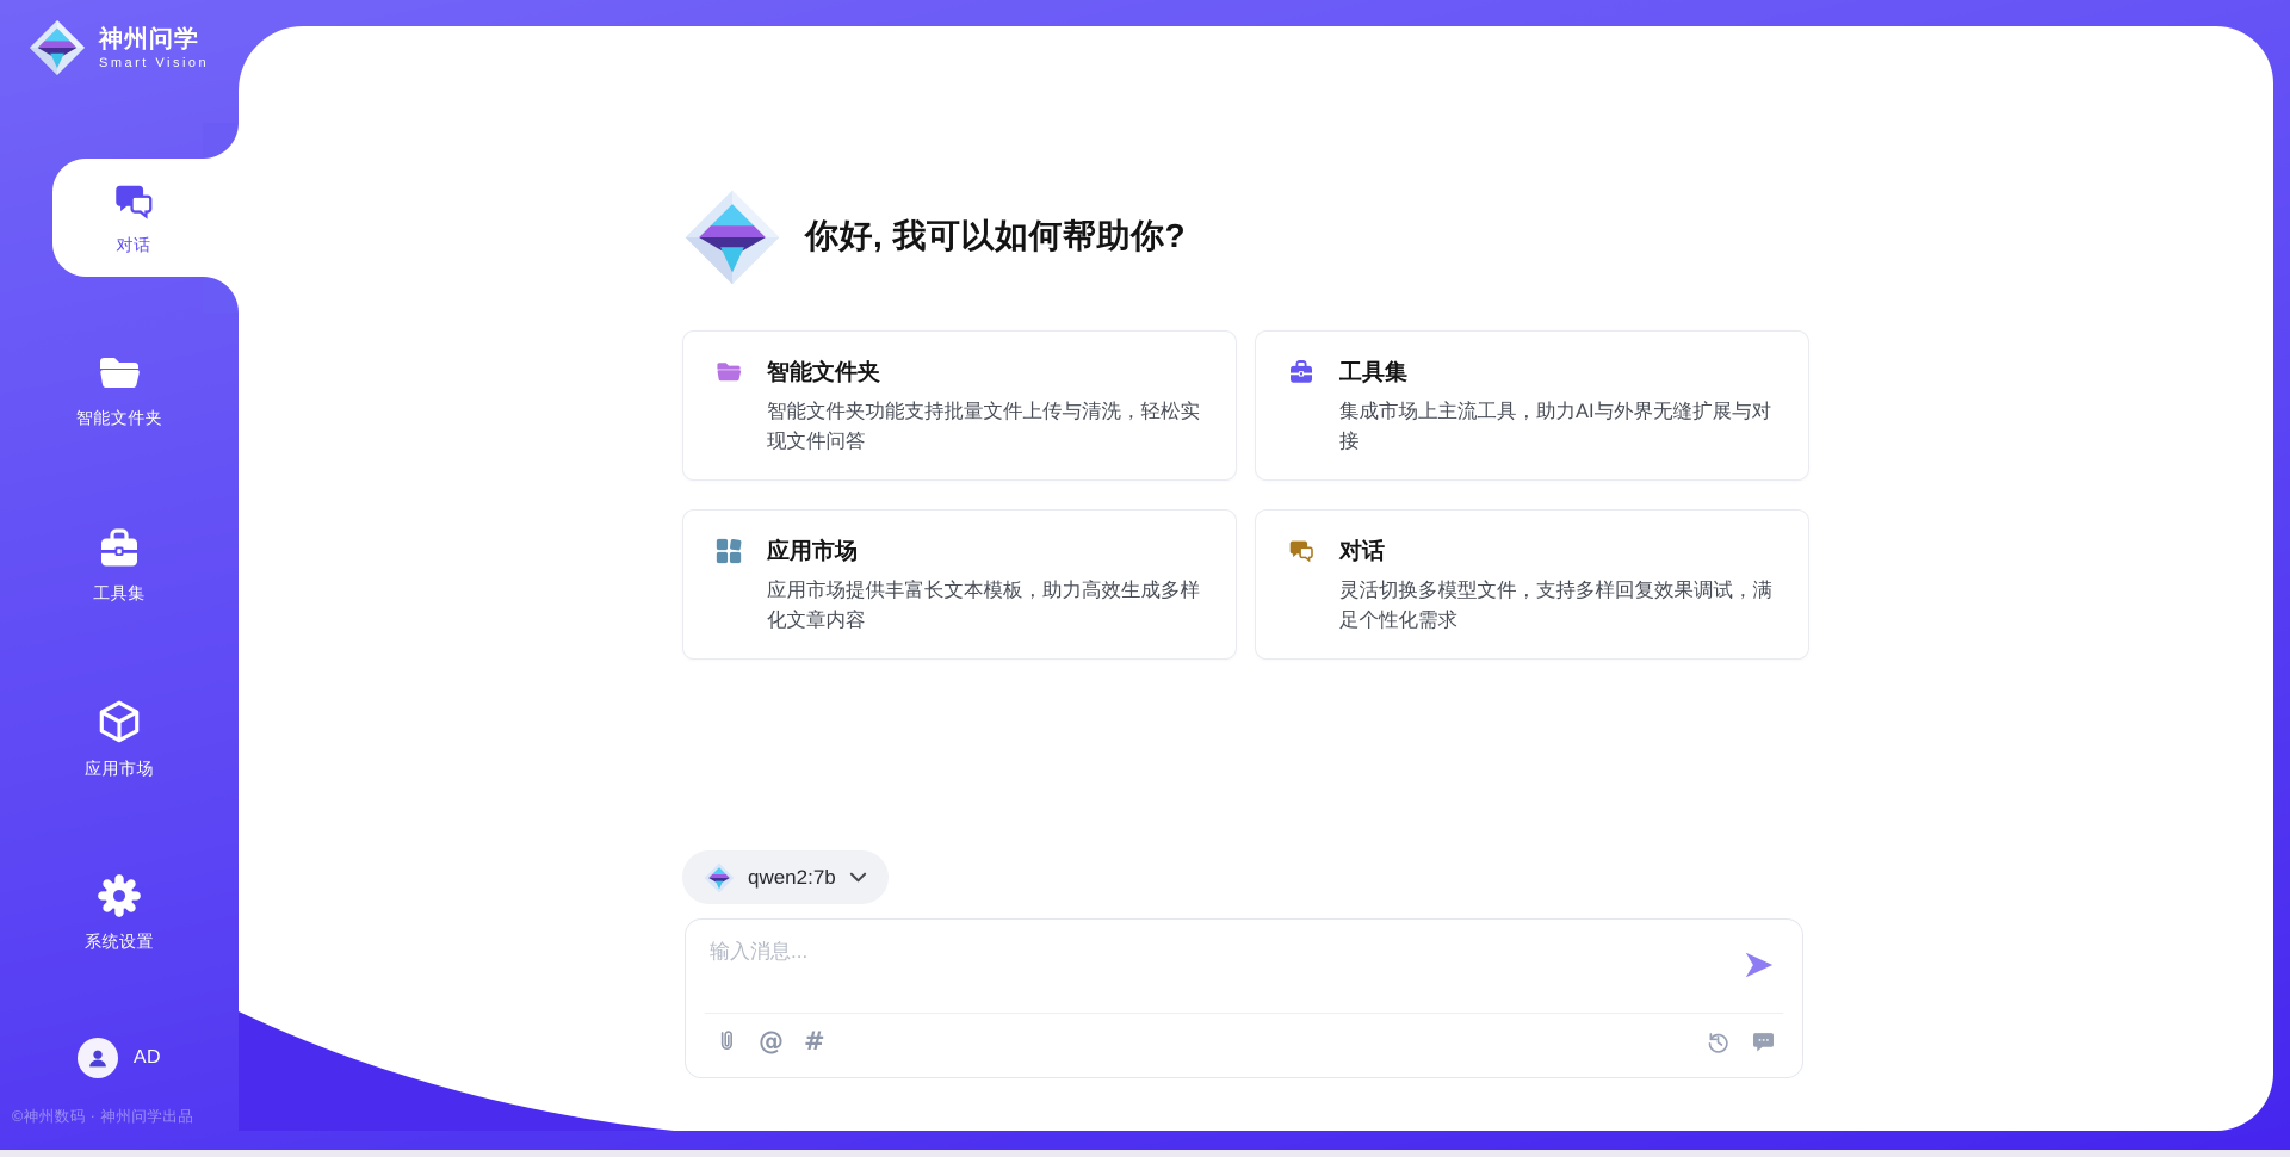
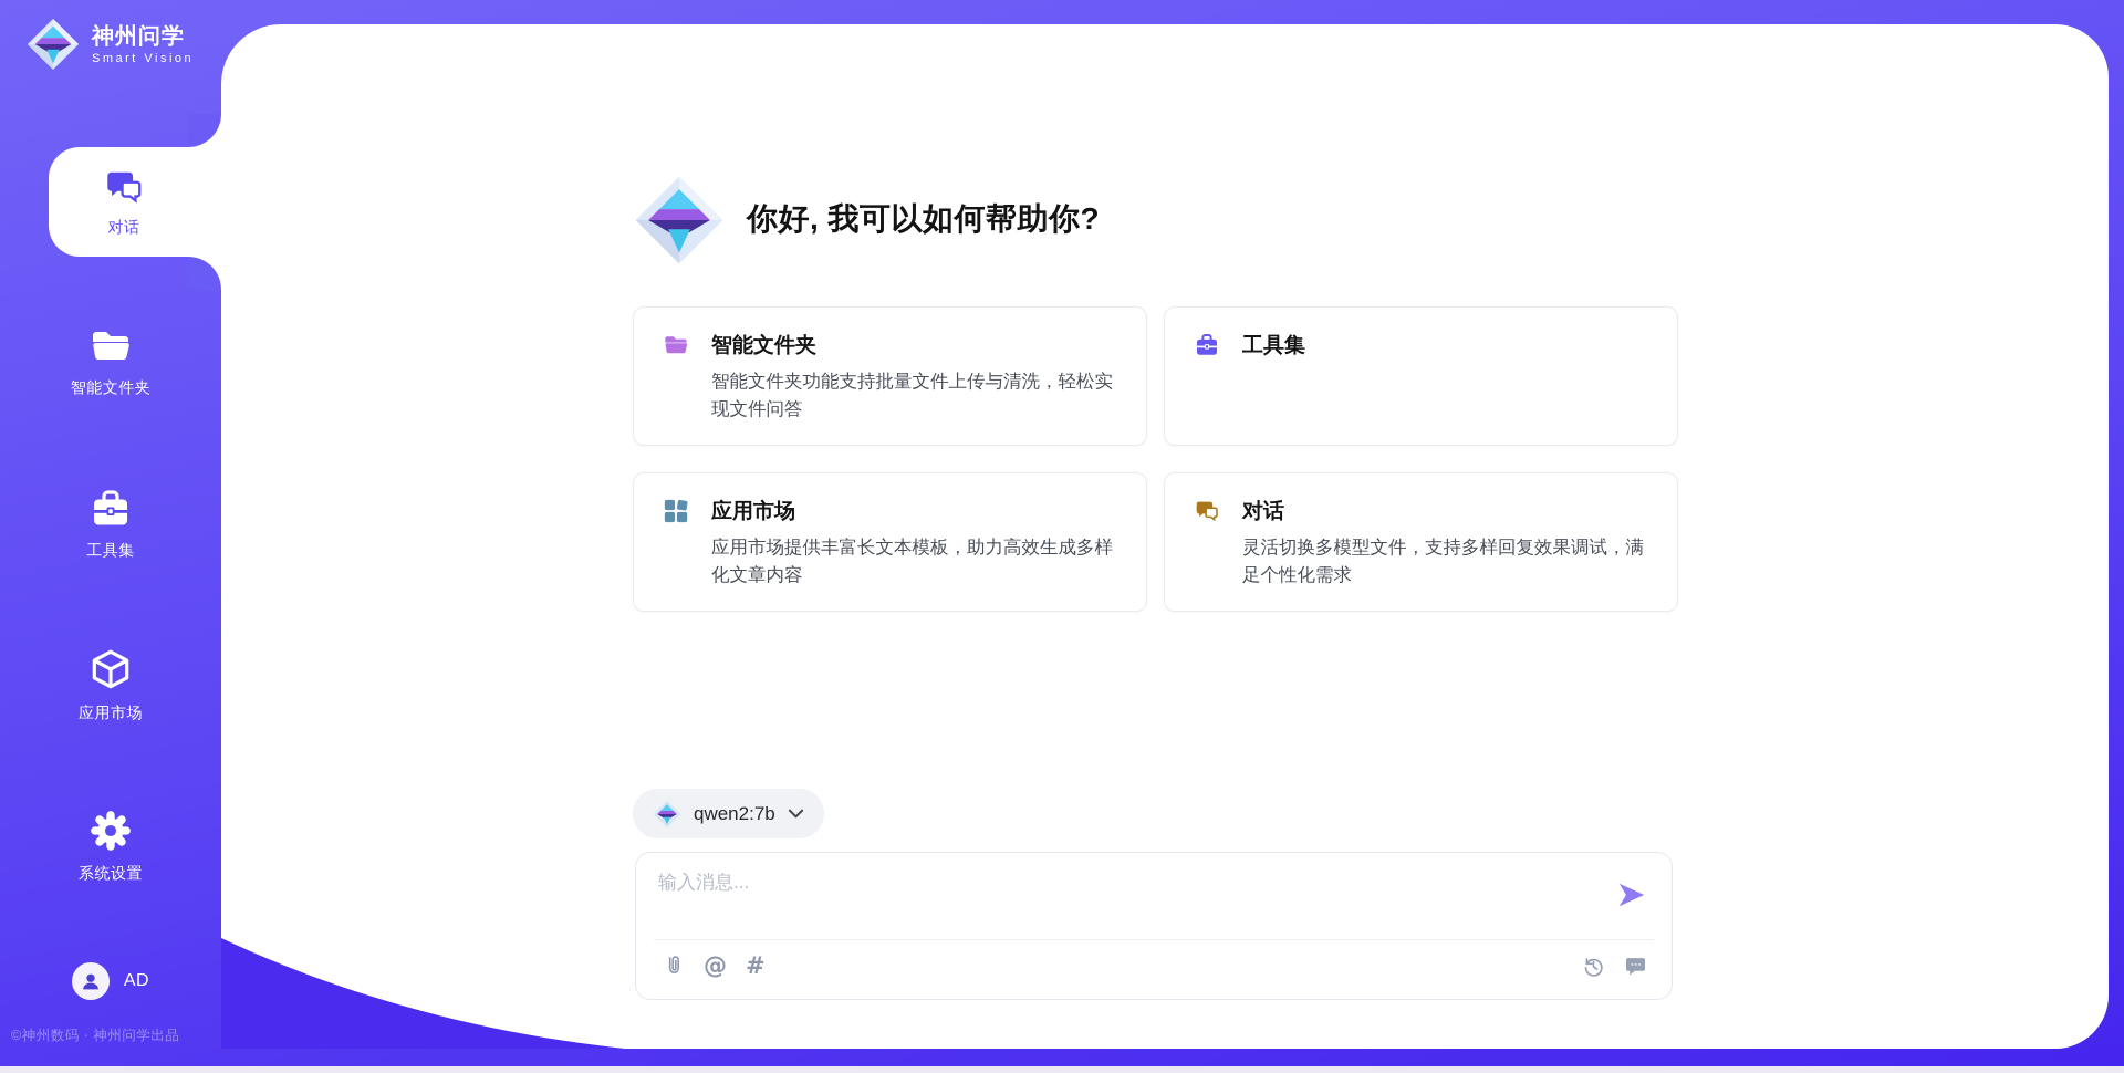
  神州问学
  Smart Vision
  对话
  智能文件夹
  工具集
  应用市场
  系统设置
  AD
  ©神州数码 · 神州问学出品
  你好, 我可以如何帮助你?
  智能文件夹
  智能文件夹功能支持批量文件上传与清洗，轻松实现文件问答
  工具集
- 集成市场上主流工具，助力AI与外界无缝扩展与对接
  应用市场
  应用市场提供丰富长文本模板，助力高效生成多样化文章内容
  对话
  灵活切换多模型文件，支持多样回复效果调试，满足个性化需求
  qwen2:7b
  输入消息...
  @
  #
